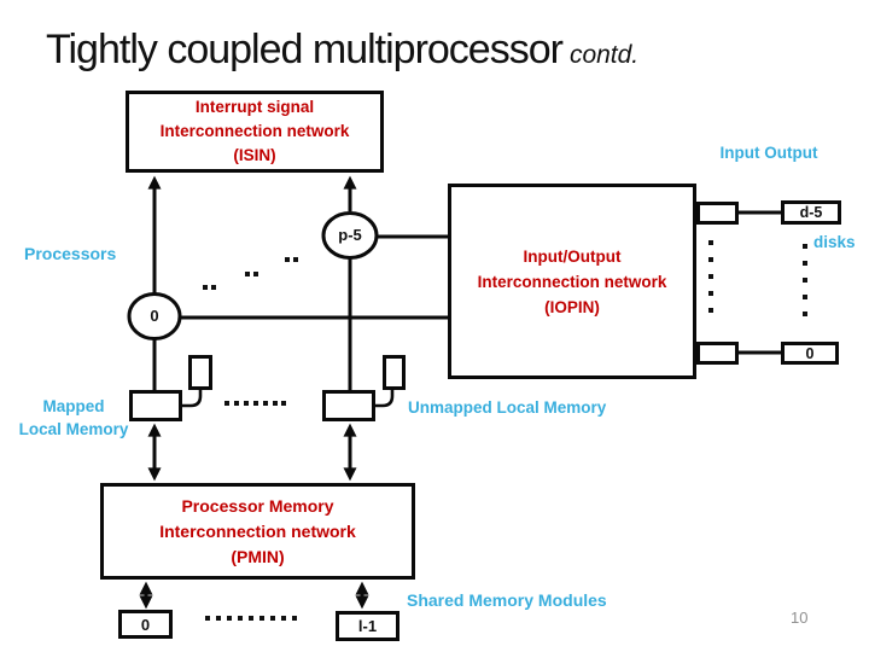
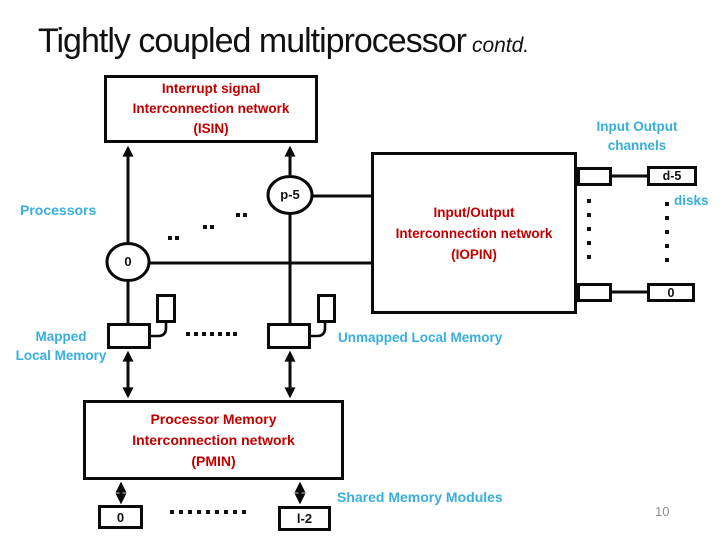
  Tightly coupled multiprocessor contd.
  Interrupt signal
  Interconnection network
  (ISIN)
  Input/Output
  Interconnection network
  (IOPIN)
  Processor Memory
  Interconnection network
  (PMIN)
  d-5
  0
  0
- l-1
+ l-2
  0
  p-5
  Processors
  Input Output
+ channels
  disks
  Mapped
  Local Memory
  Unmapped Local Memory
  Shared Memory Modules
  10
